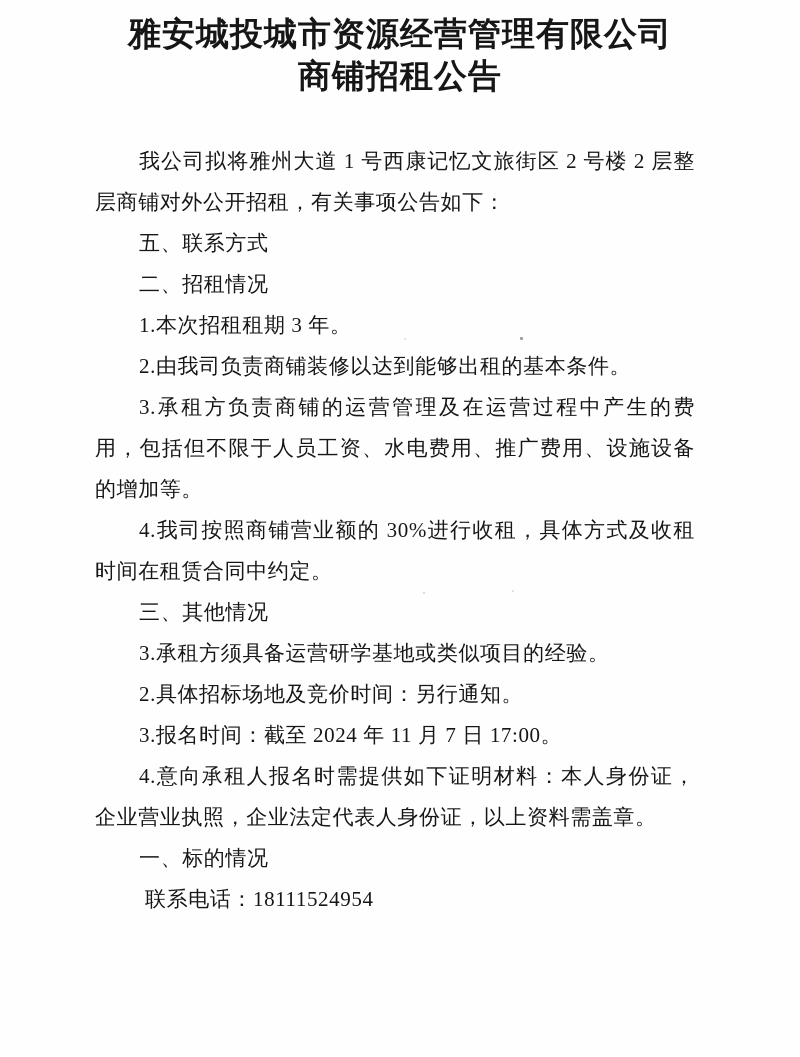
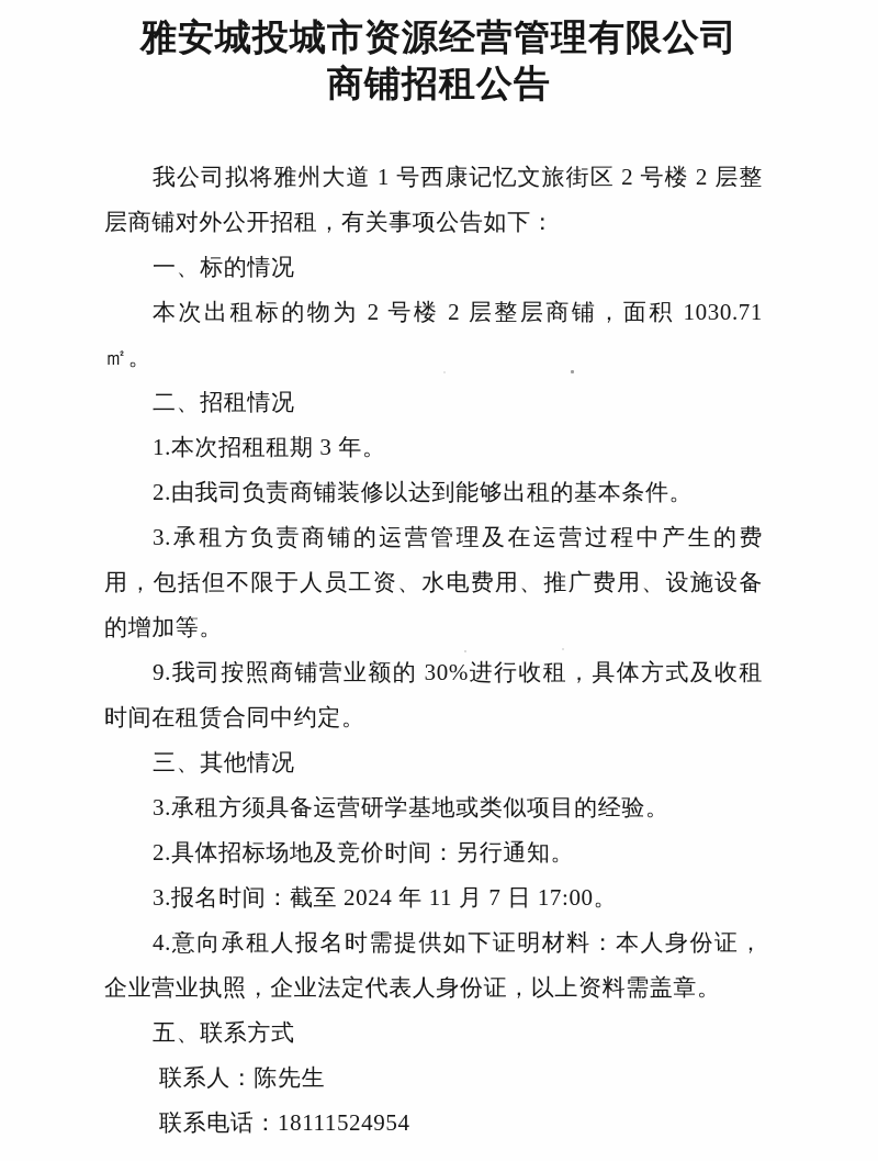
  雅安城投城市资源经营管理有限公司
  商铺招租公告
  我公司拟将雅州大道 1 号西康记忆文旅街区 2 号楼 2 层整层商铺对外公开招租，有关事项公告如下：
- 五、联系方式
+ 一、标的情况
+ 本次出租标的物为 2 号楼 2 层整层商铺，面积 1030.71 ㎡。
  二、招租情况
  1.本次招租租期 3 年。
  2.由我司负责商铺装修以达到能够出租的基本条件。
  3.承租方负责商铺的运营管理及在运营过程中产生的费用，包括但不限于人员工资、水电费用、推广费用、设施设备的增加等。
- 4.我司按照商铺营业额的 30%进行收租，具体方式及收租时间在租赁合同中约定。
+ 9.我司按照商铺营业额的 30%进行收租，具体方式及收租时间在租赁合同中约定。
  三、其他情况
  3.承租方须具备运营研学基地或类似项目的经验。
  2.具体招标场地及竞价时间：另行通知。
  3.报名时间：截至 2024 年 11 月 7 日 17:00。
  4.意向承租人报名时需提供如下证明材料：本人身份证，企业营业执照，企业法定代表人身份证，以上资料需盖章。
- 一、标的情况
+ 五、联系方式
+ 联系人：陈先生
  联系电话：18111524954
